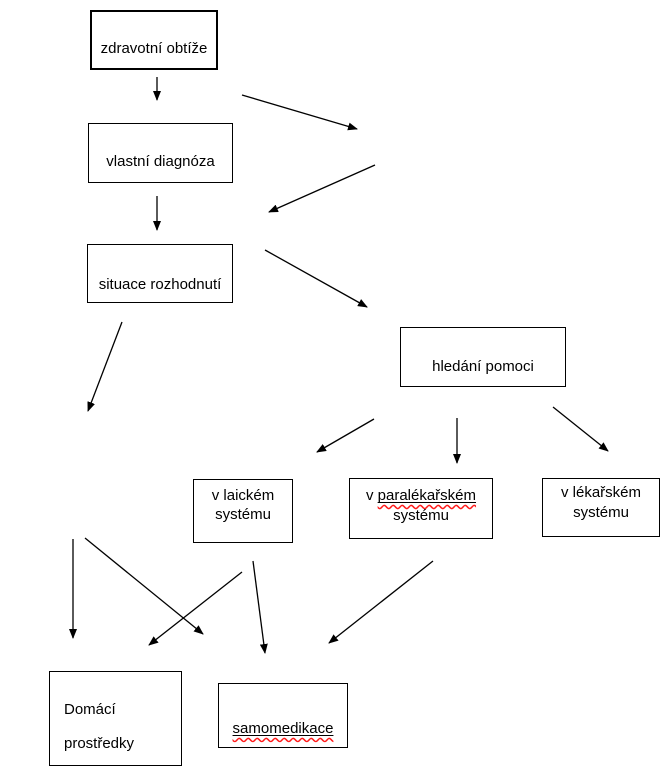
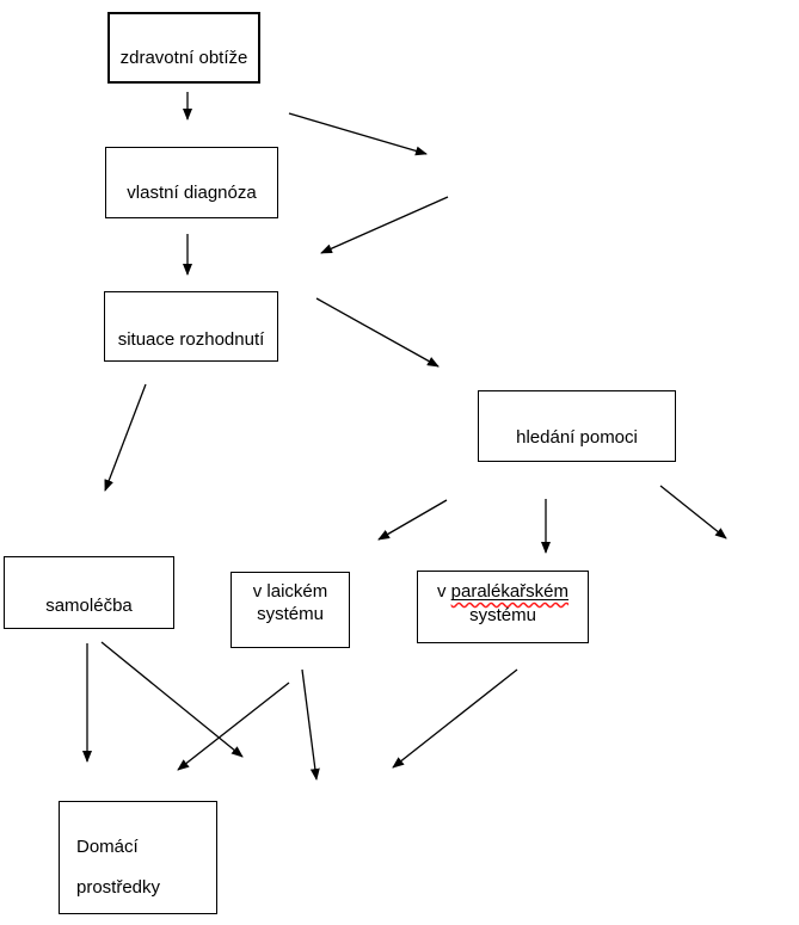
  zdravotní obtíže
  vlastní diagnóza
  situace rozhodnutí
  hledání pomoci
+ samoléčba
  v laickém systému
  v paralékařském systému
- v lékařském systému
  Domácí
  prostředky
- samomedikace
